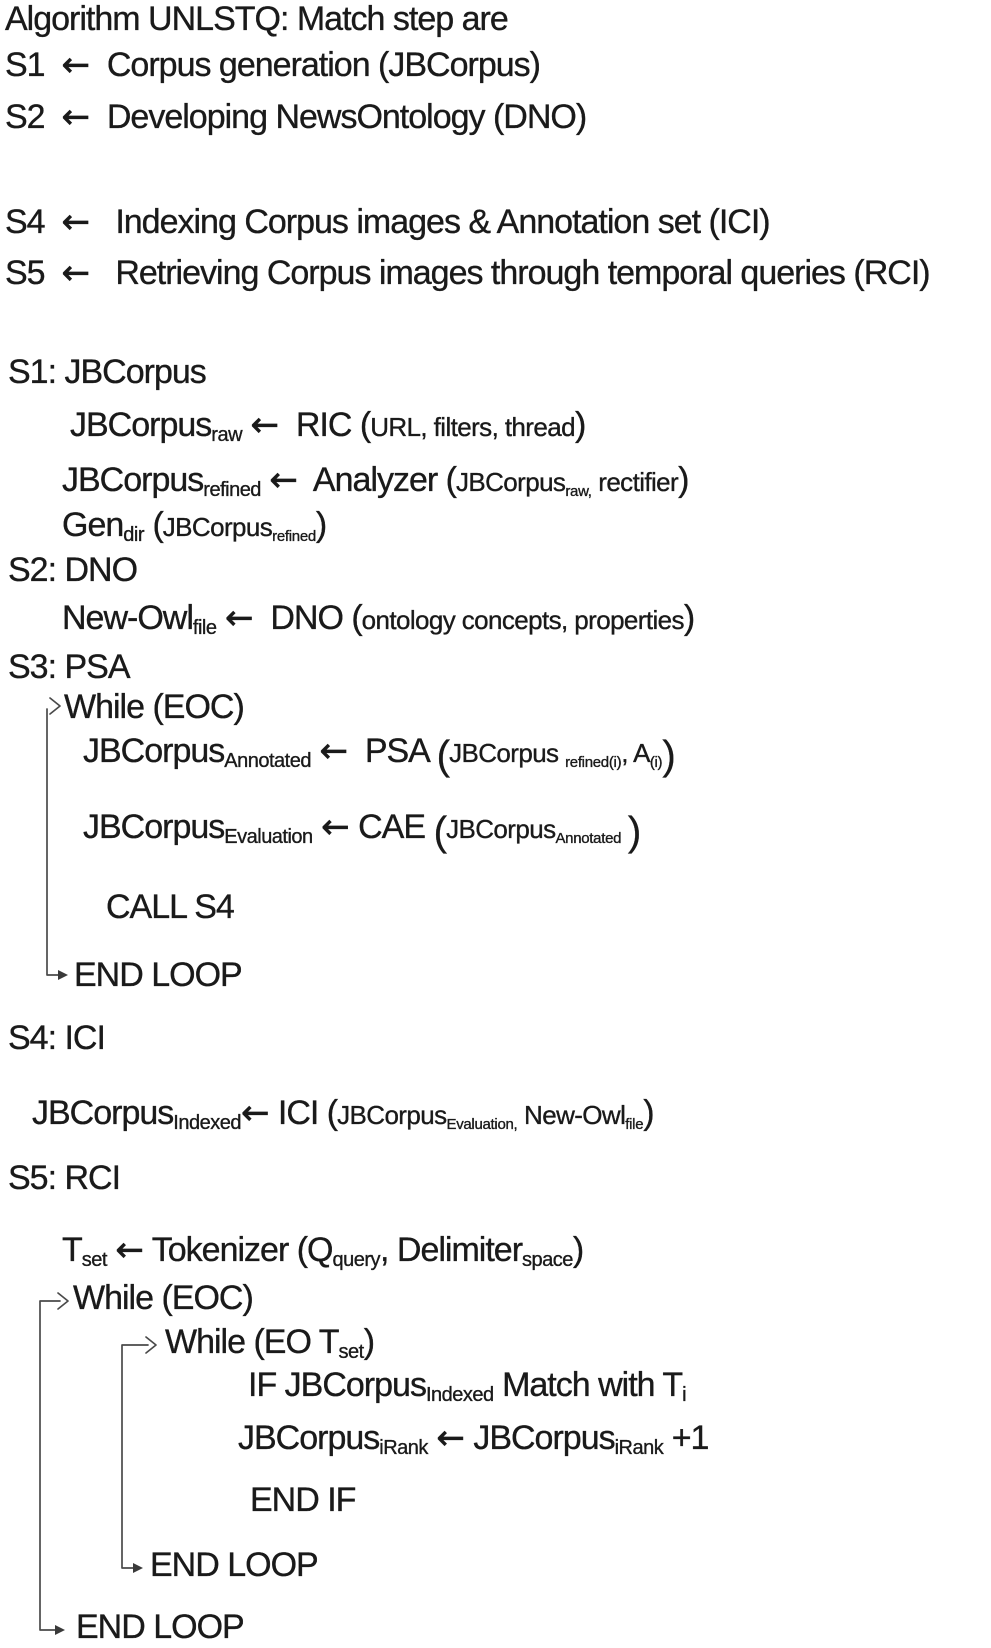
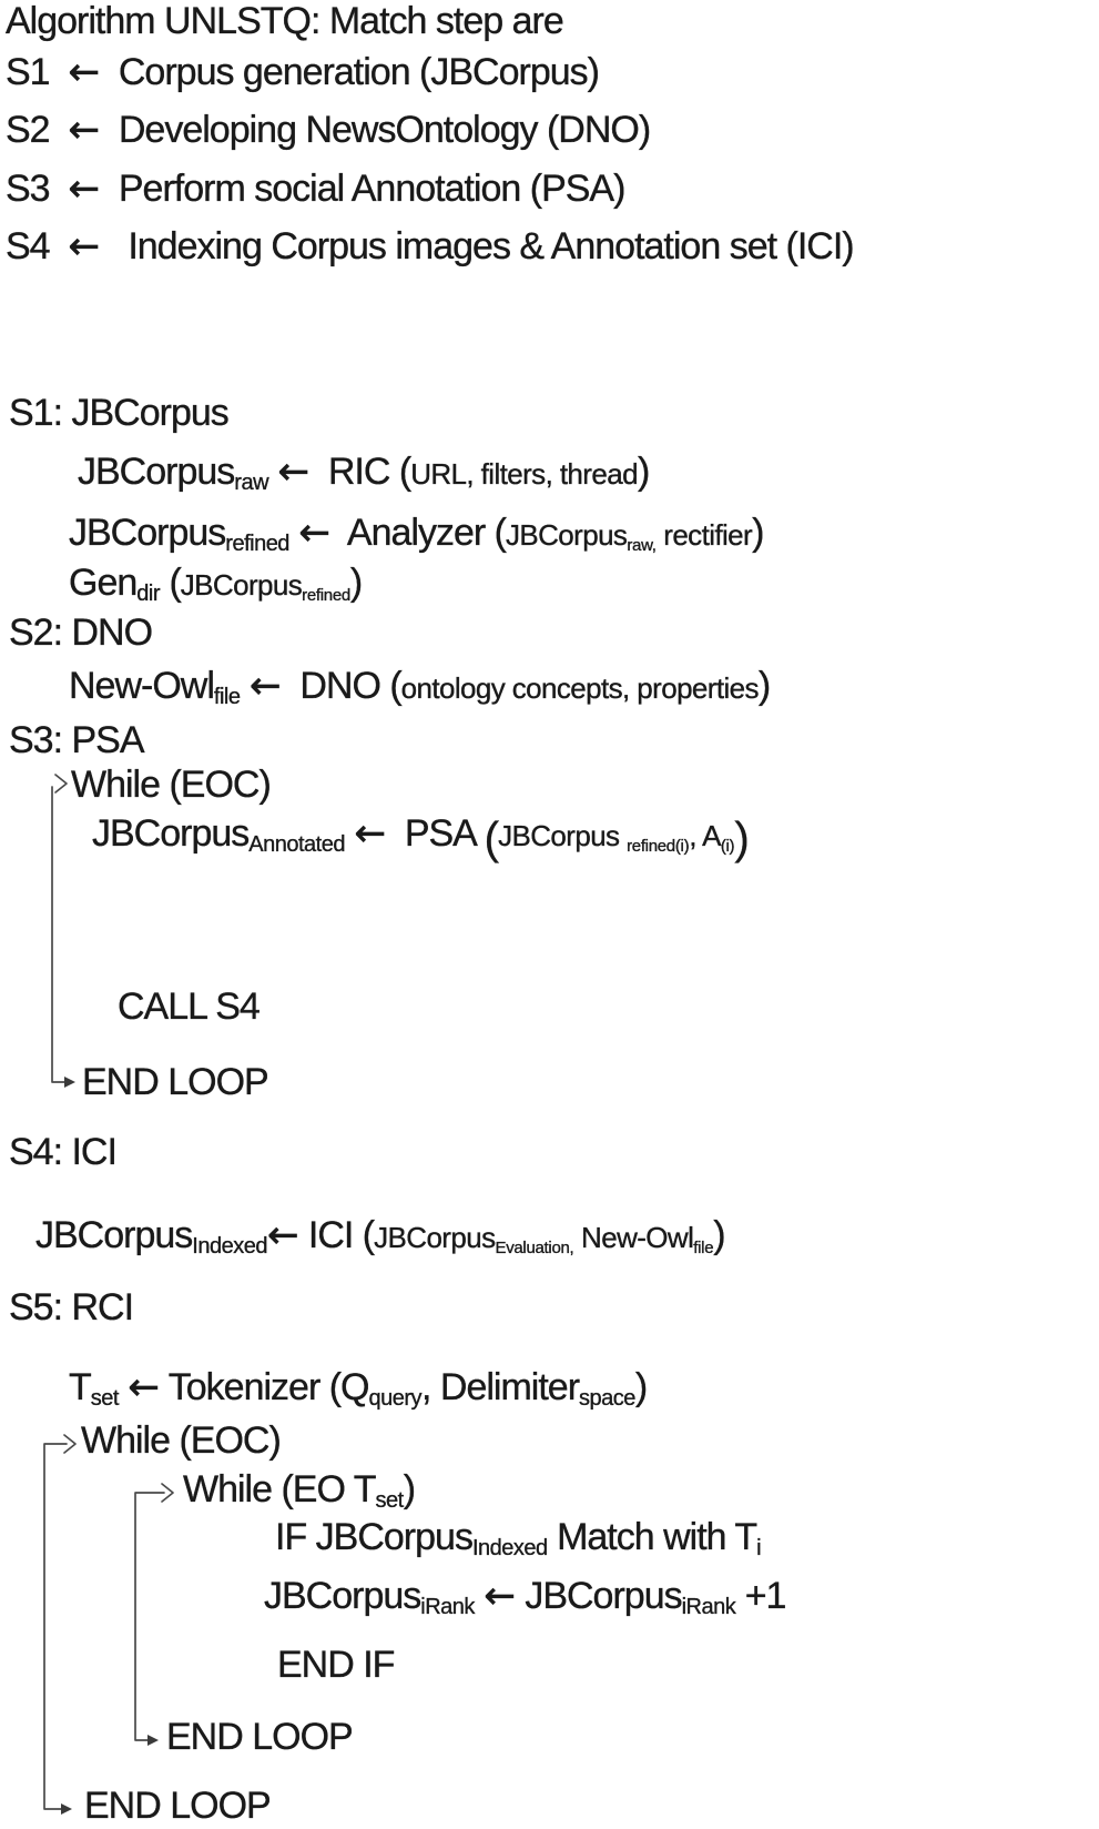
  Algorithm UNLSTQ: Match step are
  S1 ← Corpus generation (JBCorpus)
  S2 ← Developing NewsOntology (DNO)
+ S3 ← Perform social Annotation (PSA)
  S4 ← Indexing Corpus images & Annotation set (ICI)
- S5 ← Retrieving Corpus images through temporal queries (RCI)
  S1: JBCorpus
  JBCorpusraw ← RIC (URL, filters, thread)
  JBCorpusrefined ← Analyzer (JBCorpusraw, rectifier)
  Gendir (JBCorpusrefined)
  S2: DNO
  New-Owlfile ← DNO (ontology concepts, properties)
  S3: PSA
  While (EOC)
  JBCorpusAnnotated ← PSA (JBCorpus refined(i), A(i))
- JBCorpusEvaluation ← CAE (JBCorpusAnnotated )
  CALL S4
  END LOOP
  S4: ICI
  JBCorpusIndexed← ICI (JBCorpusEvaluation, New-Owlfile)
  S5: RCI
  Tset ← Tokenizer (Qquery, Delimiterspace)
  While (EOC)
  While (EO Tset)
  IF JBCorpusIndexed Match with Ti
  JBCorpusiRank ← JBCorpusiRank +1
  END IF
  END LOOP
  END LOOP
